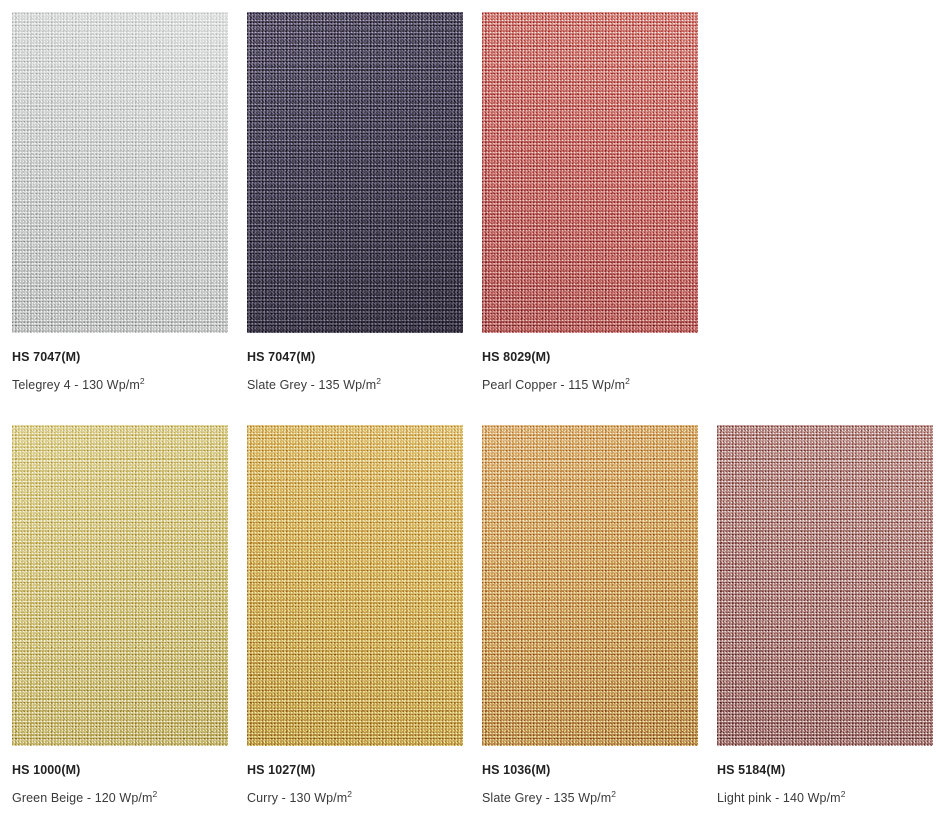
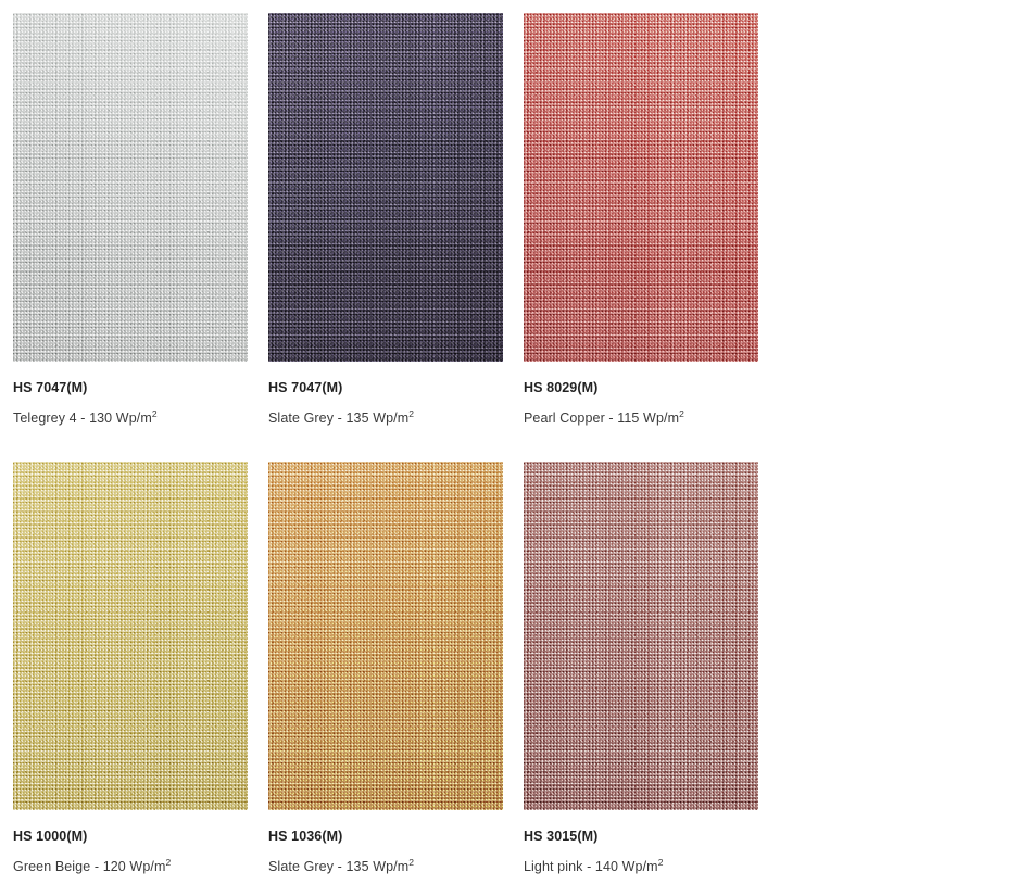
  HS 7047(M)
  Telegrey 4 - 130 Wp/m2
  HS 7047(M)
  Slate Grey - 135 Wp/m2
  HS 8029(M)
  Pearl Copper - 115 Wp/m2
  HS 1000(M)
  Green Beige - 120 Wp/m2
- HS 1027(M)
- Curry - 130 Wp/m2
  HS 1036(M)
  Slate Grey - 135 Wp/m2
- HS 5184(M)
+ HS 3015(M)
  Light pink - 140 Wp/m2
